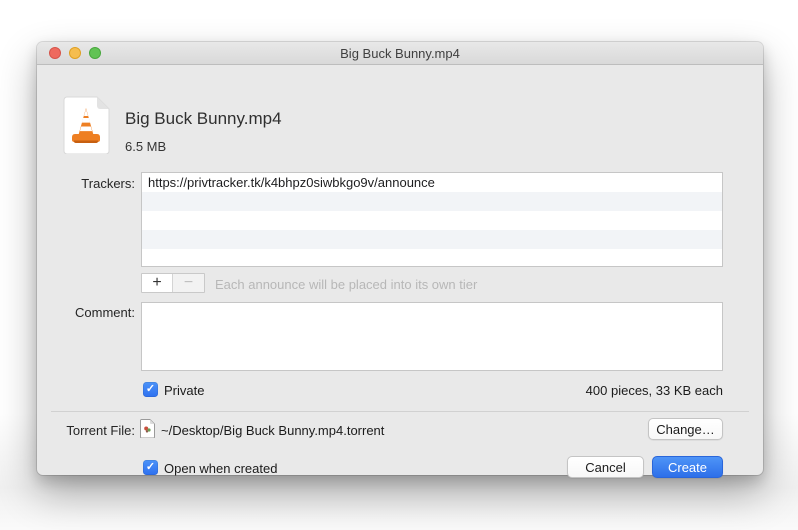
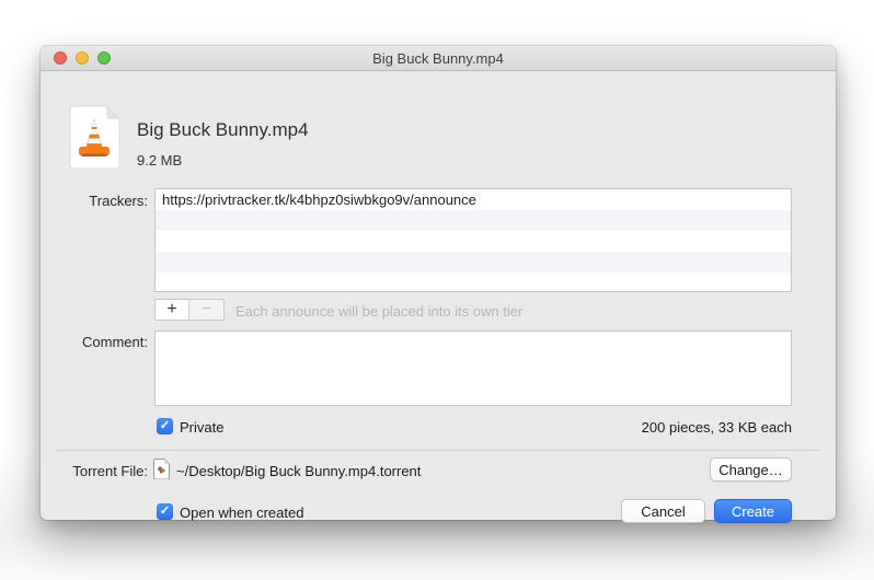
  Big Buck Bunny.mp4
  Big Buck Bunny.mp4
- 6.5 MB
+ 9.2 MB
  Trackers:
  https://privtracker.tk/k4bhpz0siwbkgo9v/announce
  +
  −
  Each announce will be placed into its own tier
  Comment:
  Private
- 400 pieces, 33 KB each
+ 200 pieces, 33 KB each
  Torrent File:
  ~/Desktop/Big Buck Bunny.mp4.torrent
  Change…
  Open when created
  Cancel
  Create
